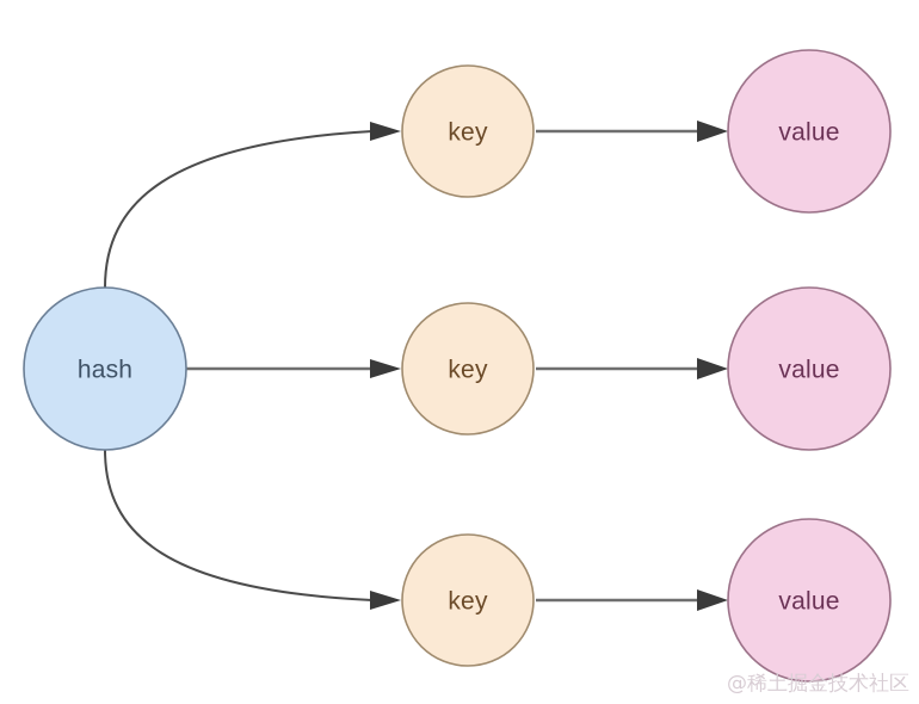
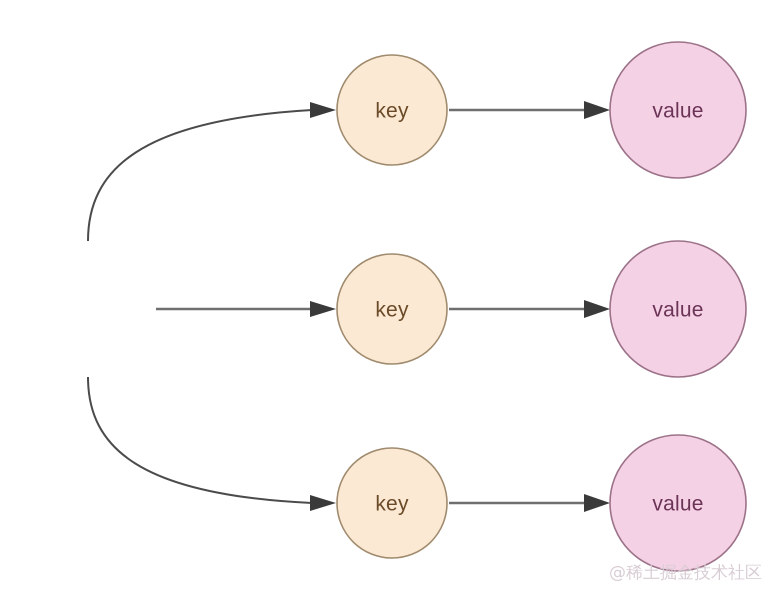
- hash
  key
  key
  key
  value
  value
  value
  @稀土掘金技术社区
